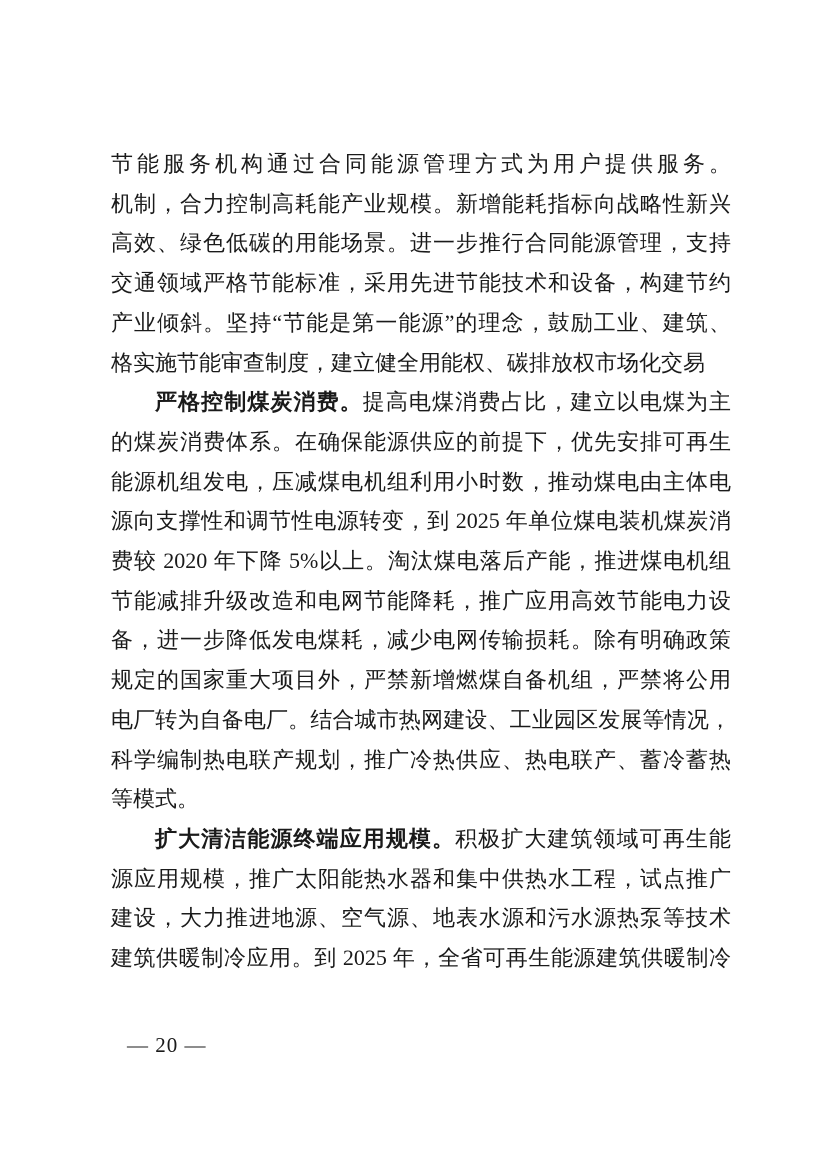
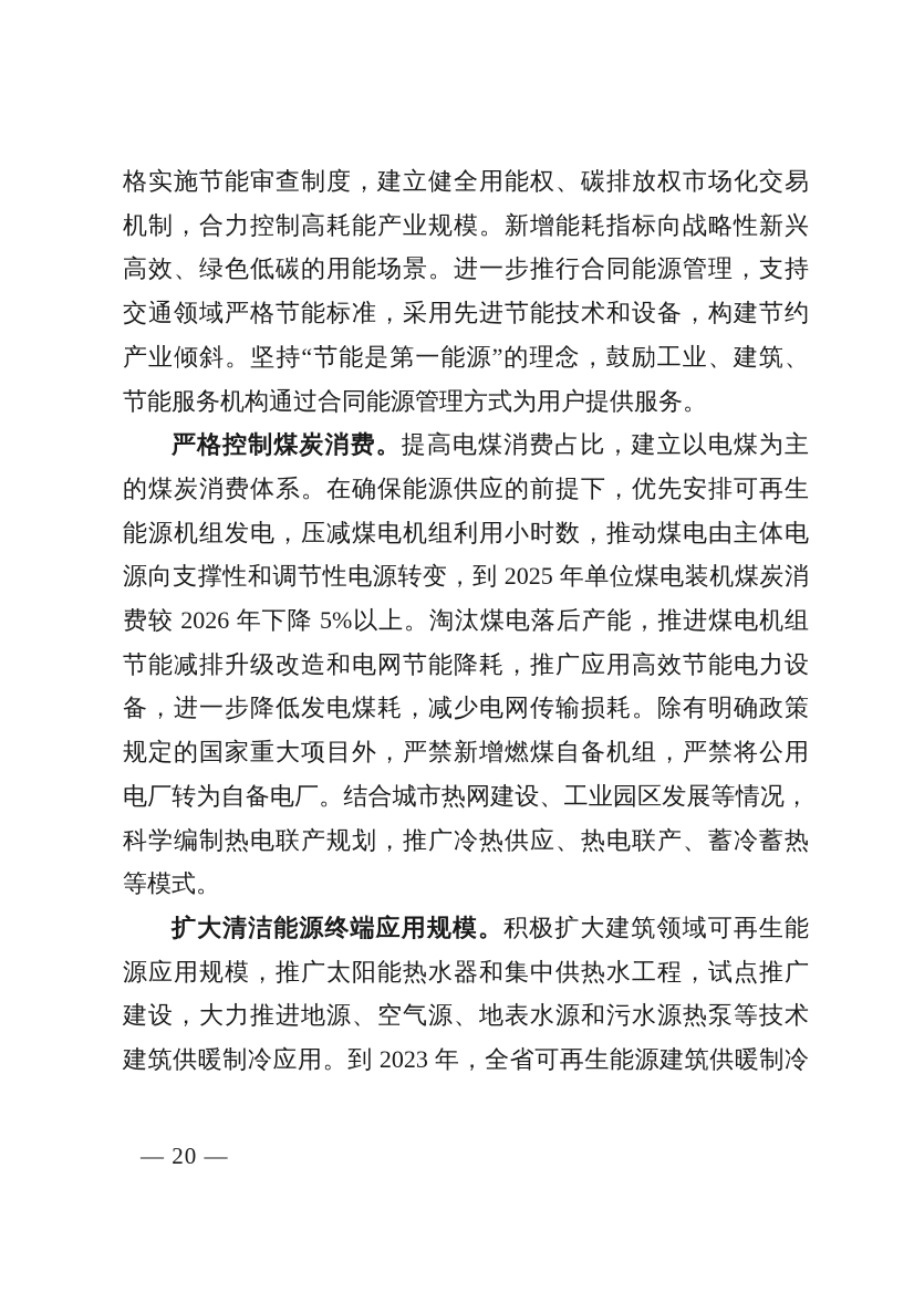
- 节能服务机构通过合同能源管理方式为用户提供服务。
+ 格实施节能审查制度，建立健全用能权、碳排放权市场化交易
  机制，合力控制高耗能产业规模。新增能耗指标向战略性新兴
  高效、绿色低碳的用能场景。进一步推行合同能源管理，支持
  交通领域严格节能标准，采用先进节能技术和设备，构建节约
  产业倾斜。坚持“节能是第一能源”的理念，鼓励工业、建筑、
- 格实施节能审查制度，建立健全用能权、碳排放权市场化交易
+ 节能服务机构通过合同能源管理方式为用户提供服务。
  严格控制煤炭消费。提高电煤消费占比，建立以电煤为主
  的煤炭消费体系。在确保能源供应的前提下，优先安排可再生
  能源机组发电，压减煤电机组利用小时数，推动煤电由主体电
  源向支撑性和调节性电源转变，到 2025 年单位煤电装机煤炭消
- 费较 2020 年下降 5%以上。淘汰煤电落后产能，推进煤电机组
+ 费较 2026 年下降 5%以上。淘汰煤电落后产能，推进煤电机组
  节能减排升级改造和电网节能降耗，推广应用高效节能电力设
  备，进一步降低发电煤耗，减少电网传输损耗。除有明确政策
  规定的国家重大项目外，严禁新增燃煤自备机组，严禁将公用
  电厂转为自备电厂。结合城市热网建设、工业园区发展等情况，
  科学编制热电联产规划，推广冷热供应、热电联产、蓄冷蓄热
  等模式。
  扩大清洁能源终端应用规模。积极扩大建筑领域可再生能
  源应用规模，推广太阳能热水器和集中供热水工程，试点推广
  建设，大力推进地源、空气源、地表水源和污水源热泵等技术
- 建筑供暖制冷应用。到 2025 年，全省可再生能源建筑供暖制冷
+ 建筑供暖制冷应用。到 2023 年，全省可再生能源建筑供暖制冷
  — 20 —
